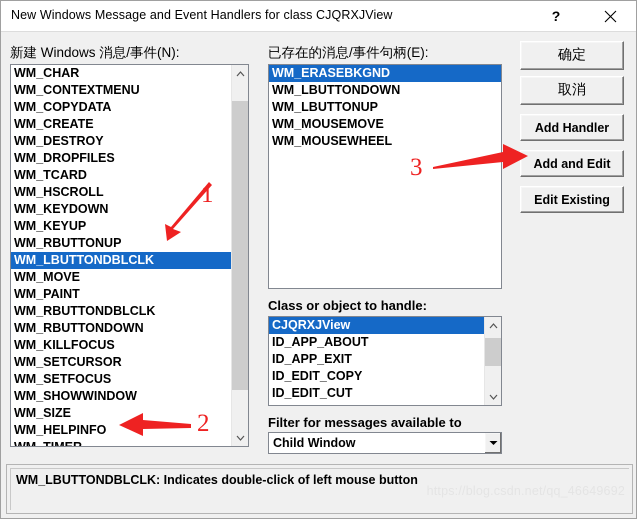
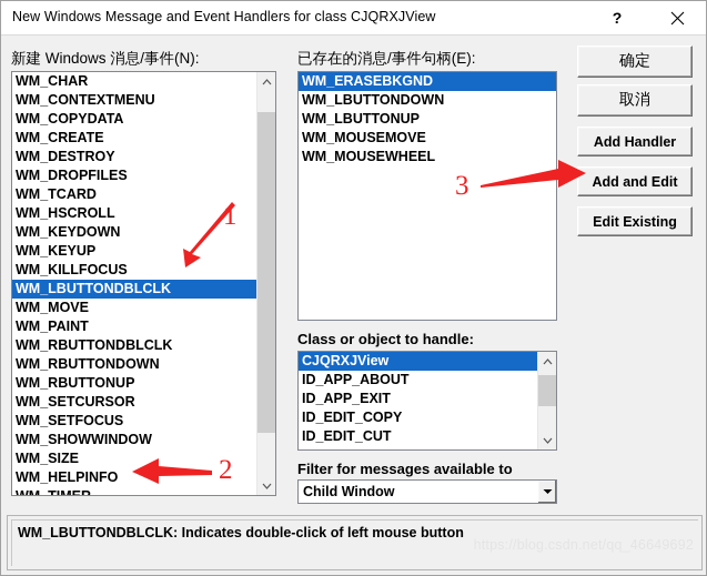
  New Windows Message and Event Handlers for class CJQRXJView
  ?
  新建 Windows 消息/事件(N):
  WM_CHAR
  WM_CONTEXTMENU
  WM_COPYDATA
  WM_CREATE
  WM_DESTROY
  WM_DROPFILES
  WM_TCARD
  WM_HSCROLL
  WM_KEYDOWN
  WM_KEYUP
- WM_RBUTTONUP
+ WM_KILLFOCUS
  WM_LBUTTONDBLCLK
  WM_MOVE
  WM_PAINT
  WM_RBUTTONDBLCLK
  WM_RBUTTONDOWN
- WM_KILLFOCUS
+ WM_RBUTTONUP
  WM_SETCURSOR
  WM_SETFOCUS
  WM_SHOWWINDOW
  WM_SIZE
  WM_HELPINFO
  已存在的消息/事件句柄(E):
  WM_ERASEBKGND
  WM_LBUTTONDOWN
  WM_LBUTTONUP
  WM_MOUSEMOVE
  WM_MOUSEWHEEL
  Class or object to handle:
  CJQRXJView
  ID_APP_ABOUT
  ID_APP_EXIT
  ID_EDIT_COPY
  ID_EDIT_CUT
  Filter for messages available to
  Child Window
  确定
  取消
  Add Handler
  Add and Edit
  Edit Existing
  WM_LBUTTONDBLCLK: Indicates double-click of left mouse button
  1
  2
  3
